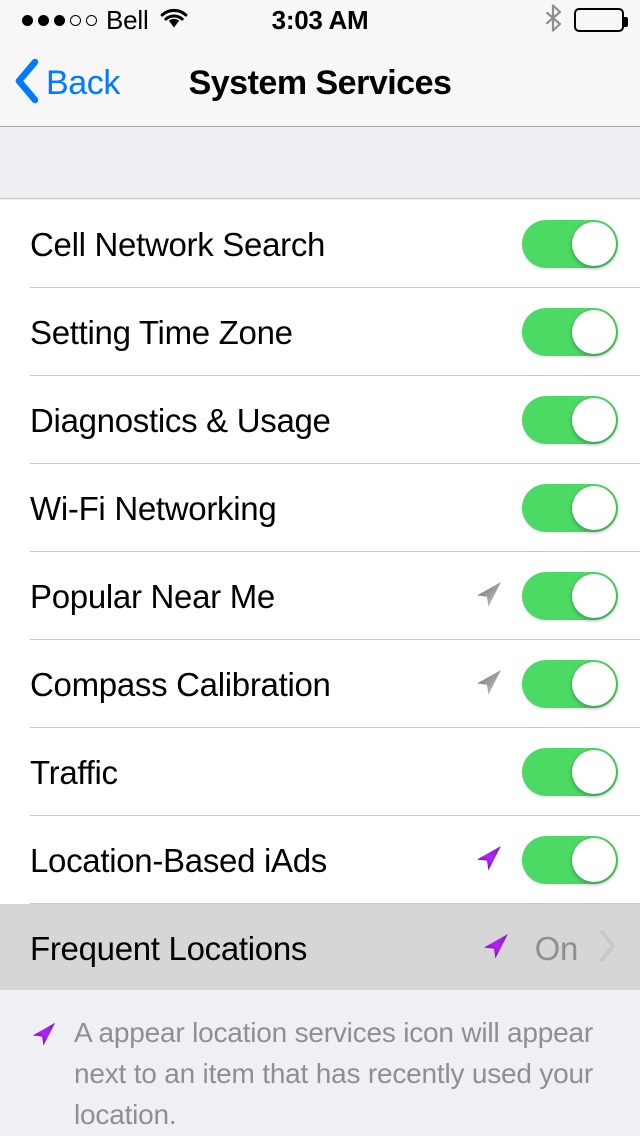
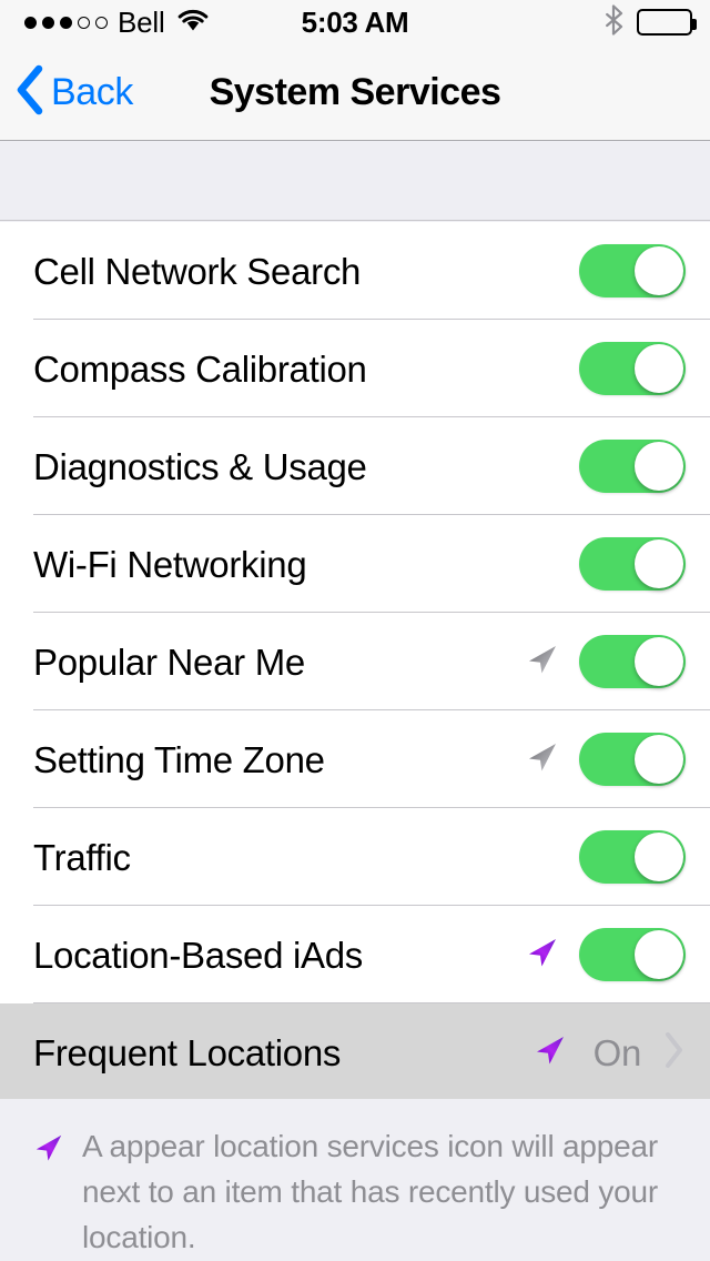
  Bell
- 3:03 AM
+ 5:03 AM
  Back
  System Services
  Cell Network Search
- Setting Time Zone
+ Compass Calibration
  Diagnostics & Usage
  Wi-Fi Networking
  Popular Near Me
- Compass Calibration
+ Setting Time Zone
  Traffic
  Location-Based iAds
  Frequent Locations
  On
  A appear location services icon will appear next to an item that has recently used your location.
